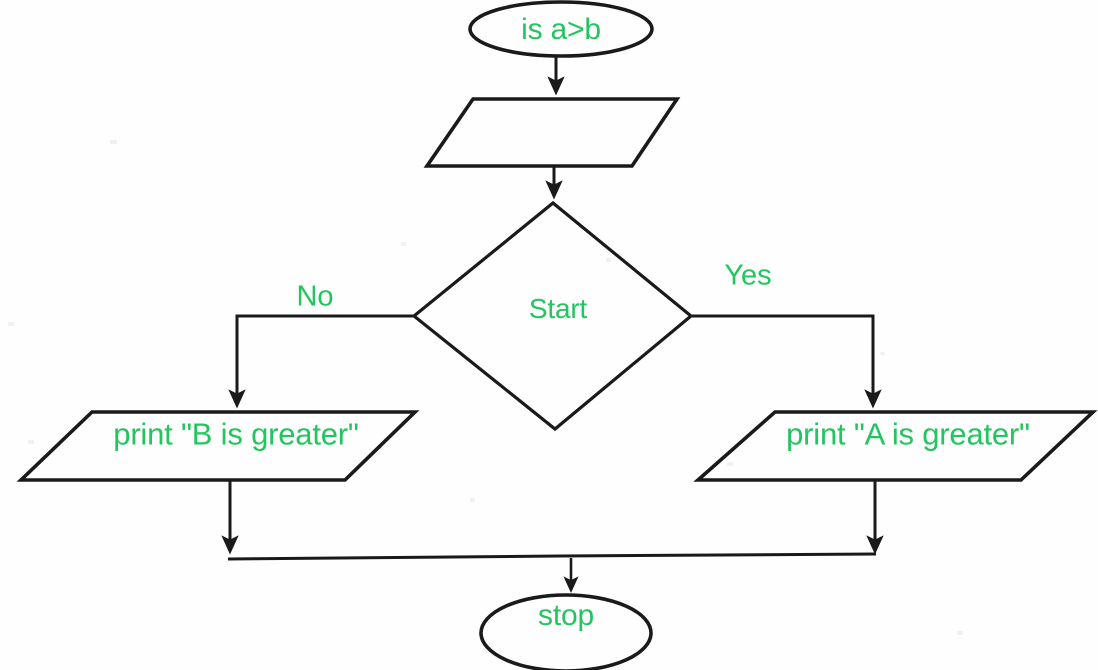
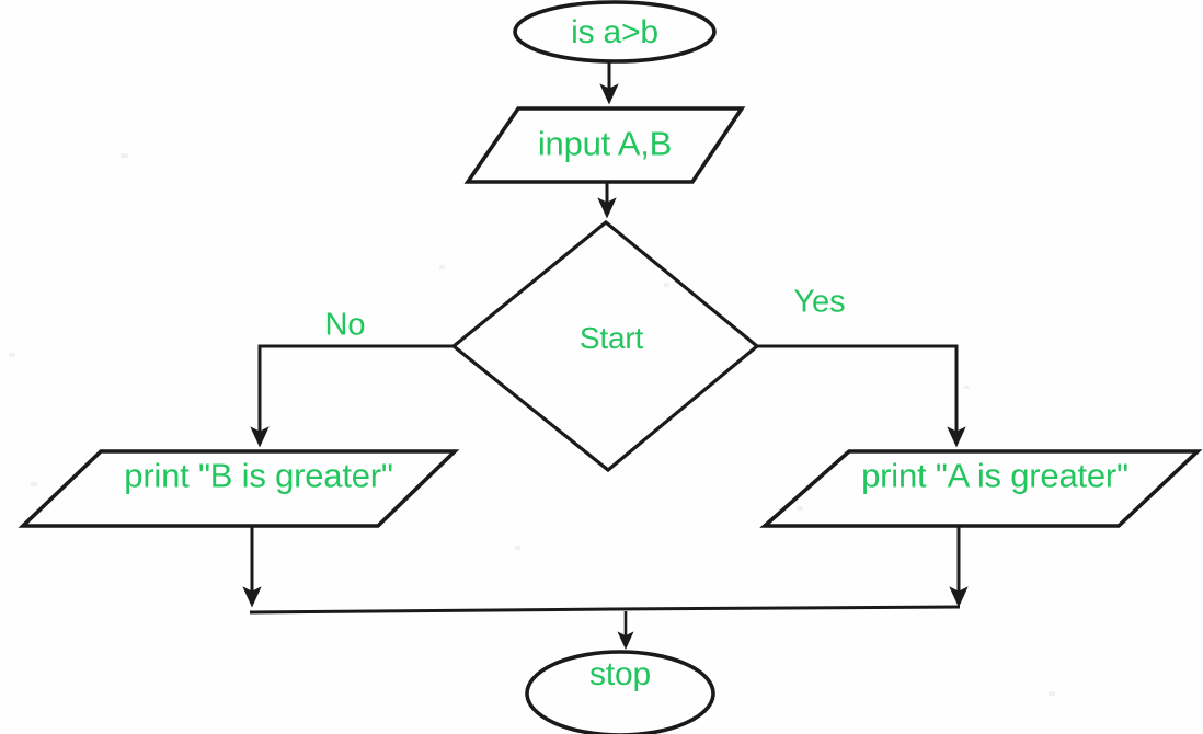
  is a>b
+ input A,B
  Start
  print "B is greater"
  print "A is greater"
  stop
  No
  Yes
